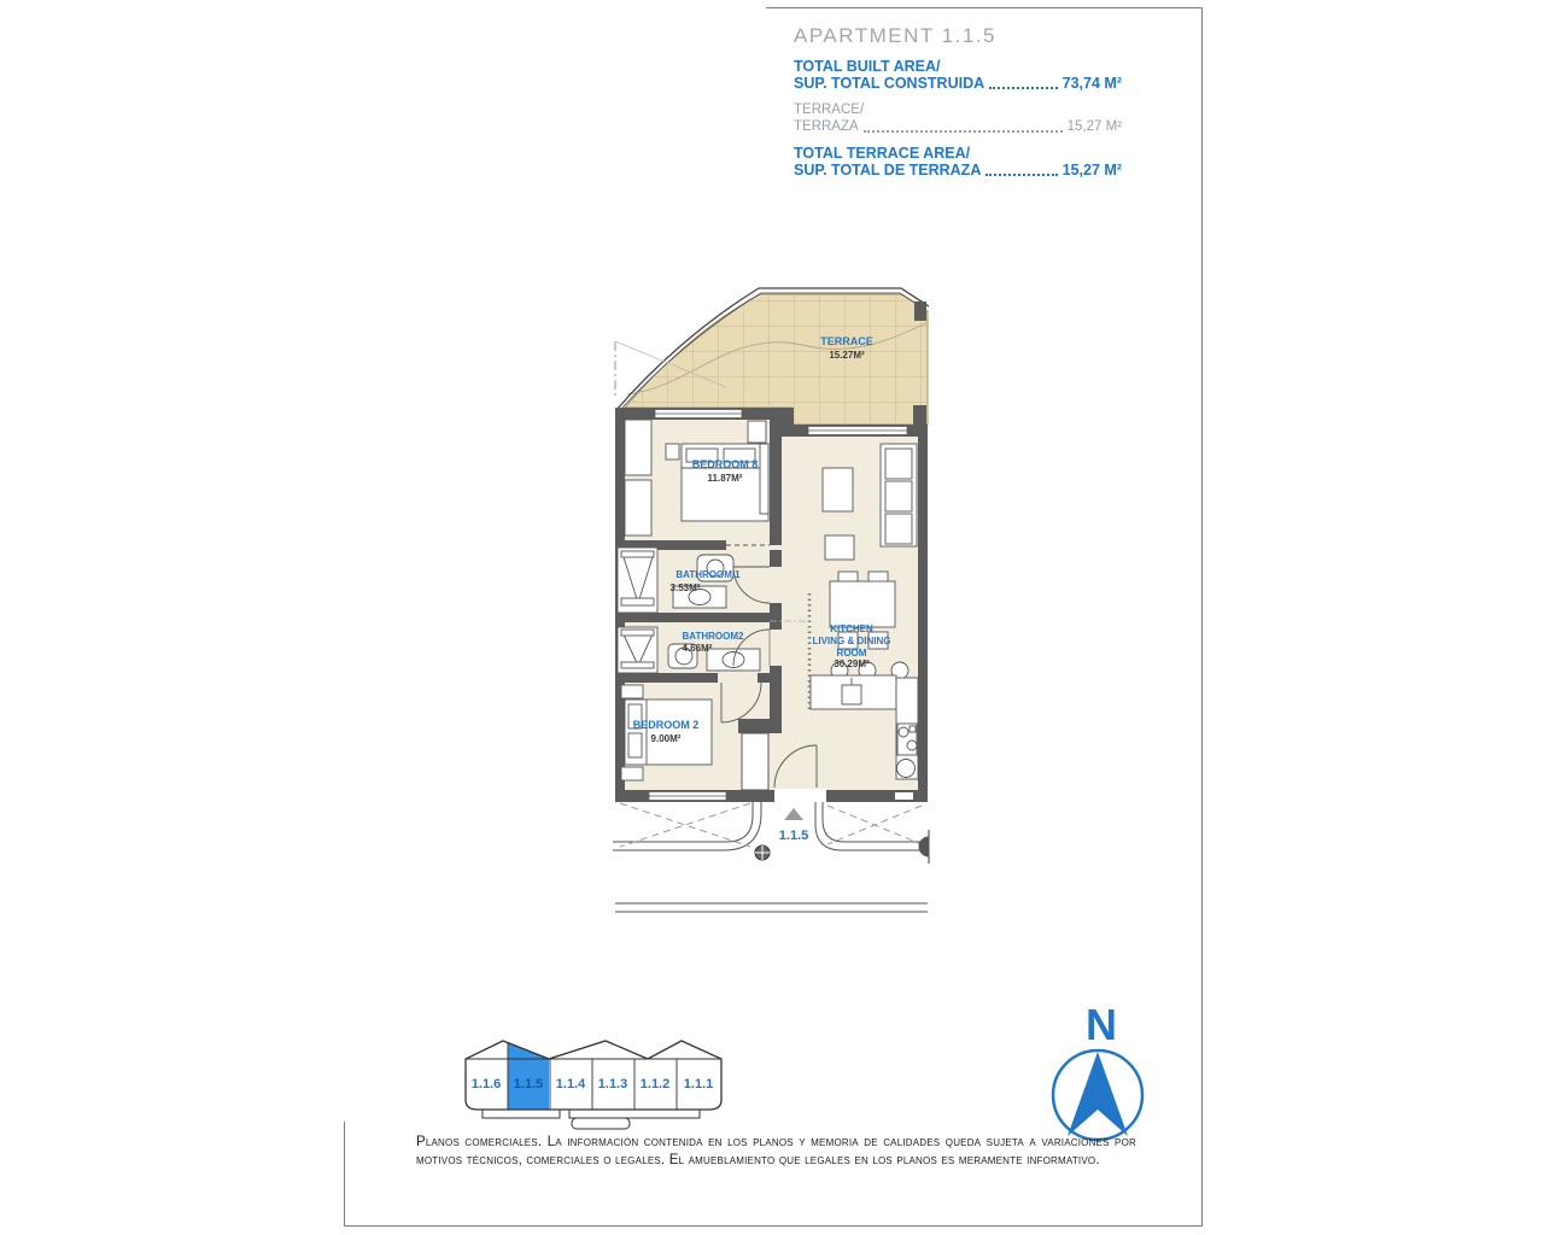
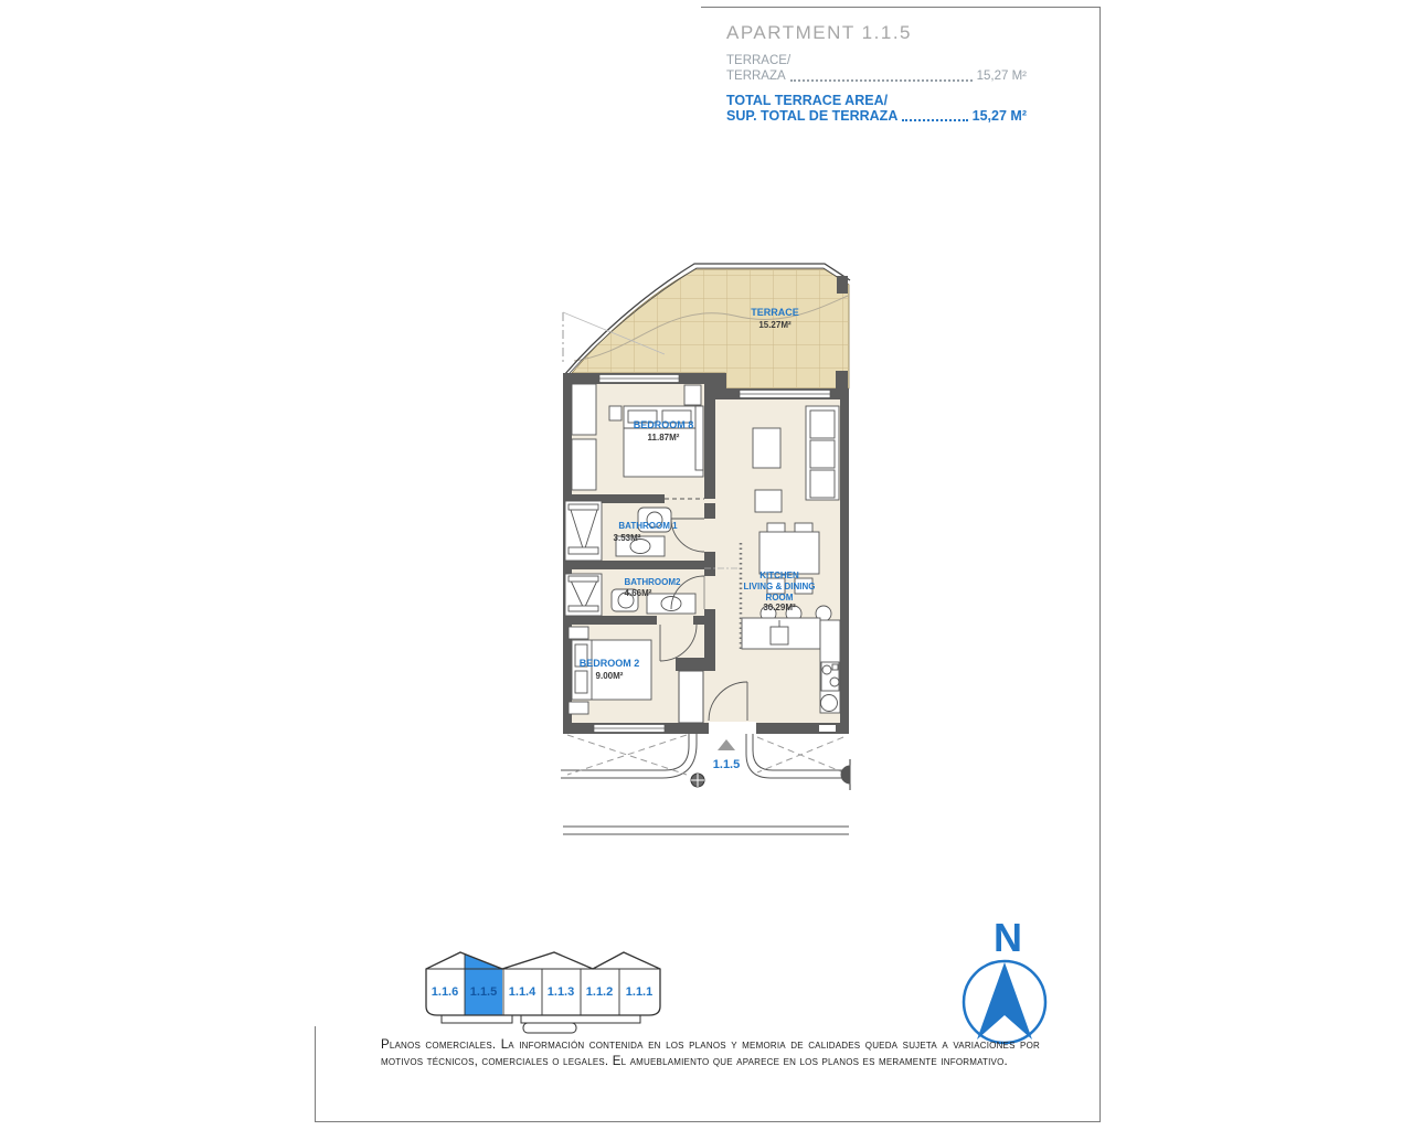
  APARTMENT 1.1.5
- TOTAL BUILT AREA/
- SUP. TOTAL CONSTRUIDA
- 73,74 M²
  TERRACE/
  TERRAZA
  15,27 M²
  TOTAL TERRACE AREA/
  SUP. TOTAL DE TERRAZA
  15,27 M²
  TERRACE
  15.27M²
  BEDROOM 8
  11.87M²
  BATHROOM 1
  3.53M²
  BATHROOM2
  4.66M²
  BEDROOM 2
  9.00M²
  KITCHEN
  LIVING & DINING
  ROOM
  30.29M²
  1.1.5
  1.1.6
  1.1.5
  1.1.4
  1.1.3
  1.1.2
  1.1.1
  N
- Planos comerciales. La información contenida en los planos y memoria de calidades queda sujeta a variaciones por motivos técnicos, comerciales o legales. El amueblamiento que legales en los planos es meramente informativo.
+ Planos comerciales. La información contenida en los planos y memoria de calidades queda sujeta a variaciones por motivos técnicos, comerciales o legales. El amueblamiento que aparece en los planos es meramente informativo.
